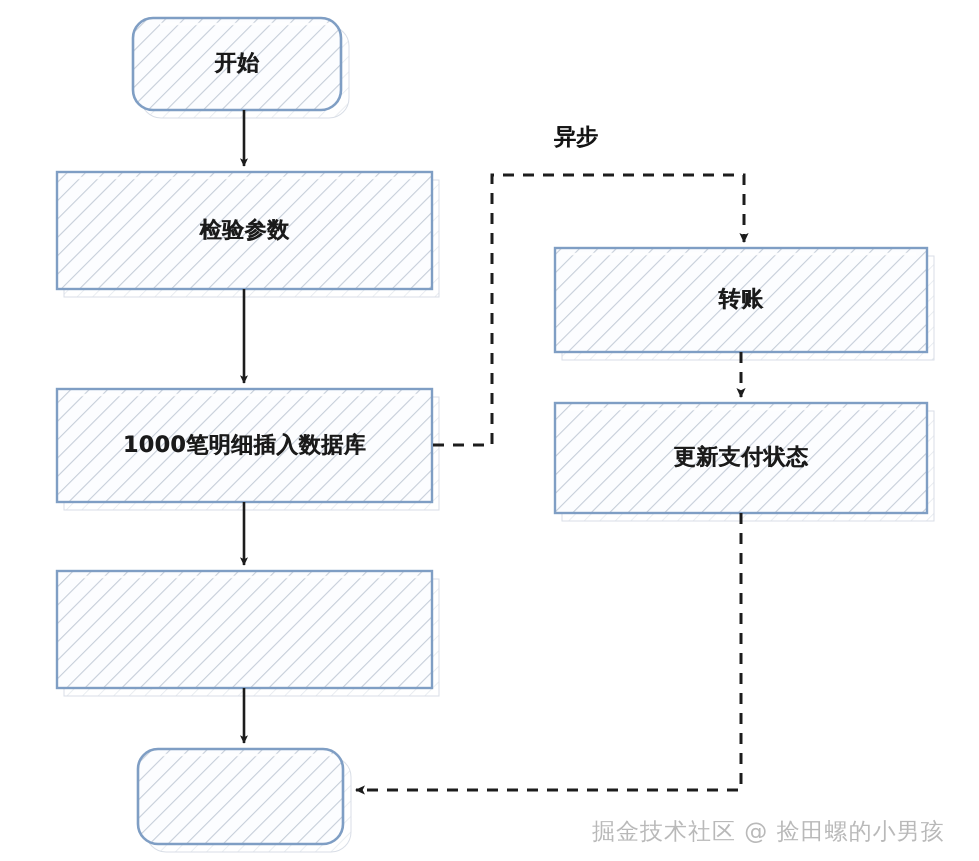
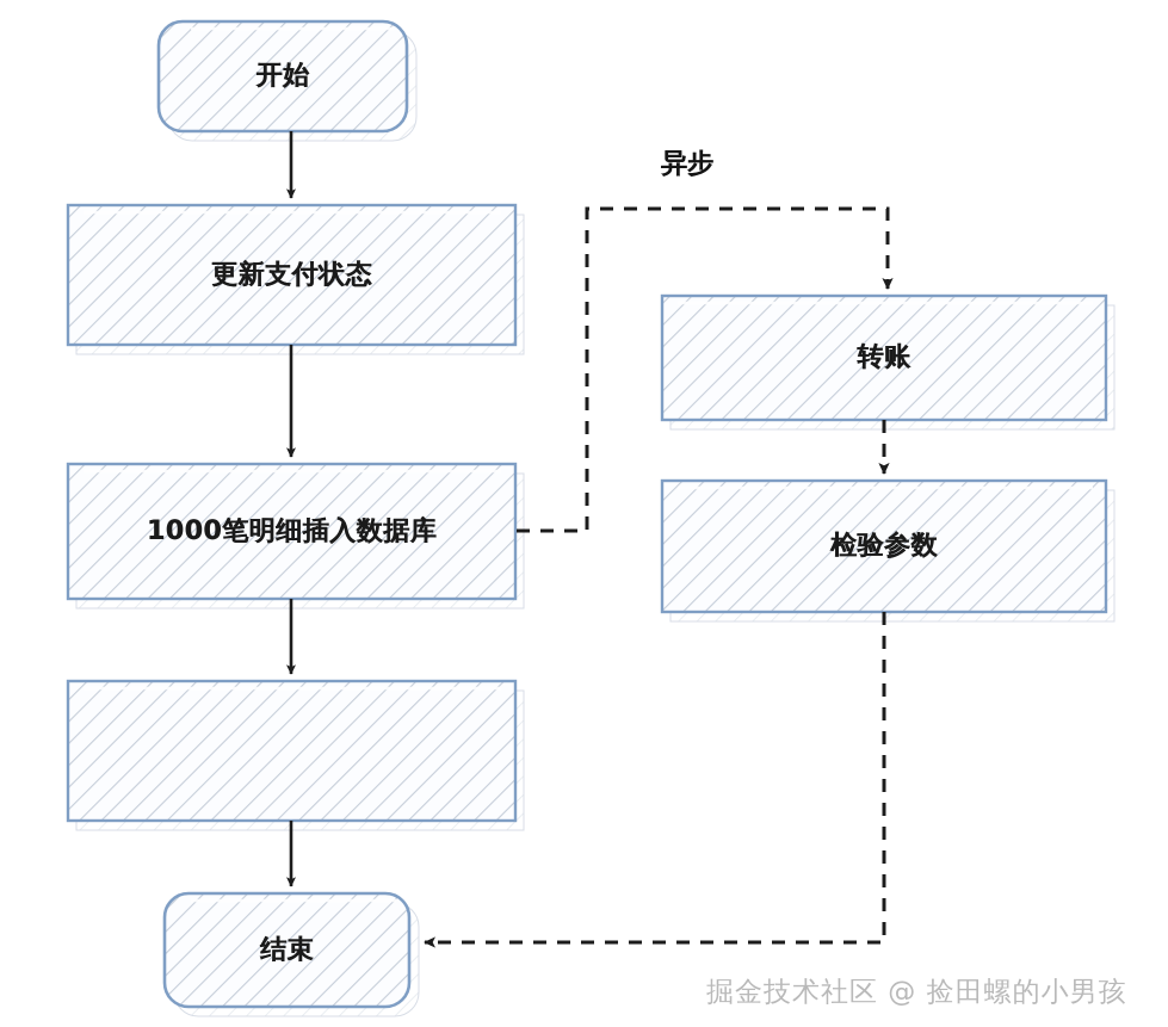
  开始
- 检验参数
+ 更新支付状态
  1000笔明细插入数据库
+ 结束
  转账
- 更新支付状态
+ 检验参数
  异步
  掘金技术社区 @ 捡田螺的小男孩
